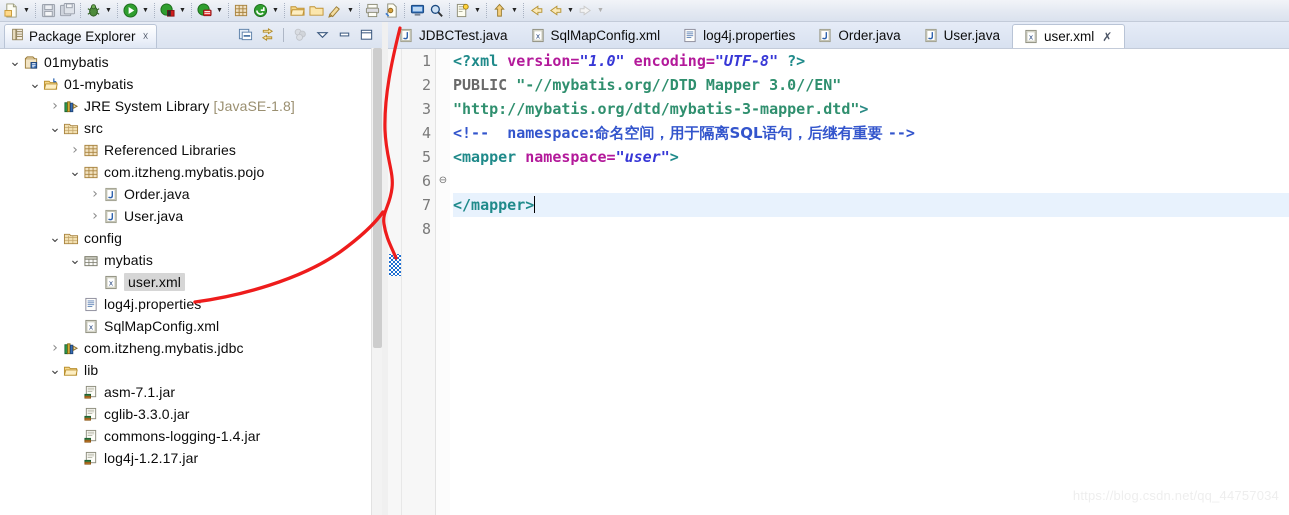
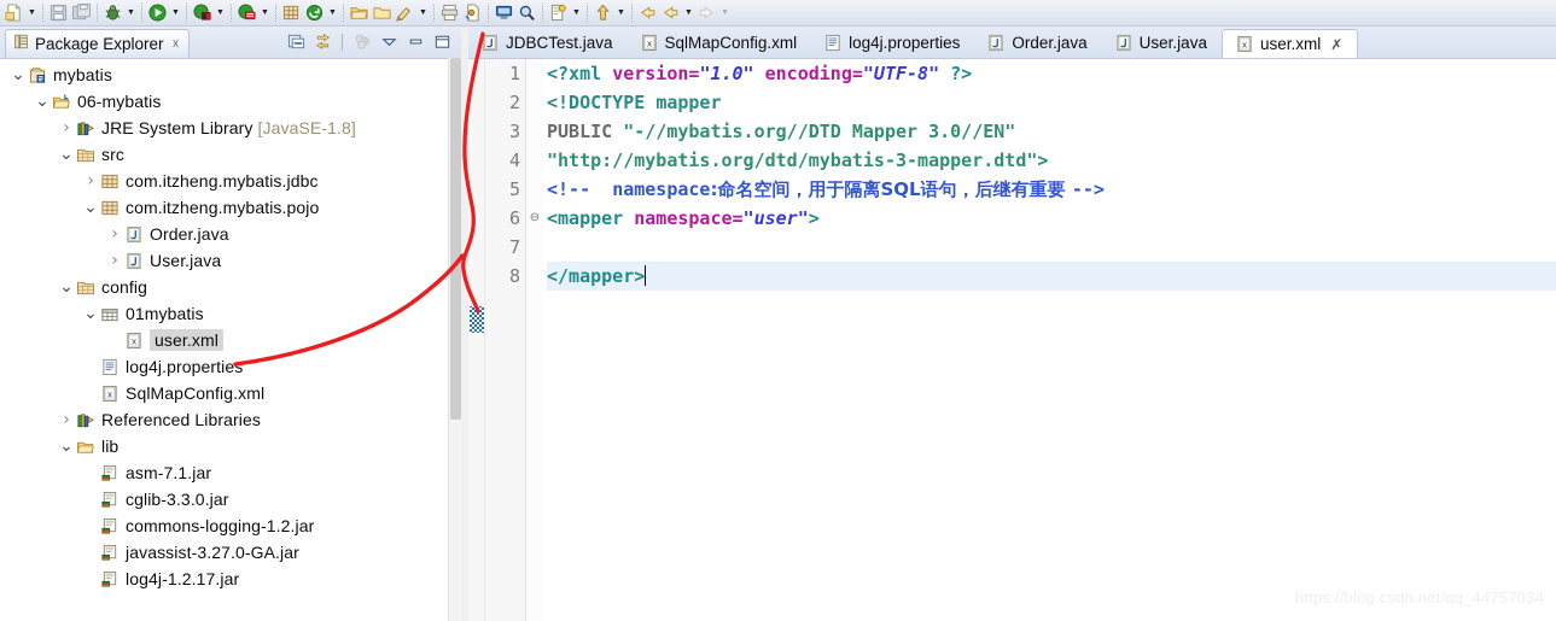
  Package Explorer
  ☓
  ⌄
- 01mybatis
+ mybatis
  ⌄
- 01-mybatis
+ 06-mybatis
  ›
  JRE System Library [JavaSE-1.8]
  ⌄
  src
  ›
- Referenced Libraries
+ com.itzheng.mybatis.jdbc
  ⌄
  com.itzheng.mybatis.pojo
  ›
  Order.java
  ›
  User.java
  ⌄
  config
  ⌄
- mybatis
+ 01mybatis
  x
  user.xml
  log4j.properties
  x
  SqlMapConfig.xml
  ›
- com.itzheng.mybatis.jdbc
+ Referenced Libraries
  ⌄
  lib
  asm-7.1.jar
  cglib-3.3.0.jar
- commons-logging-1.4.jar
+ commons-logging-1.2.jar
+ javassist-3.27.0-GA.jar
  log4j-1.2.17.jar
  JDBCTest.java
  x
  SqlMapConfig.xml
  log4j.properties
  Order.java
  User.java
  x
  user.xml
  ✗
  1
  2
  3
  4
  5
  6
  7
  8
  ⊖
  <?xml version="1.0" encoding="UTF-8" ?>
+ <!DOCTYPE mapper
  PUBLIC "-//mybatis.org//DTD Mapper 3.0//EN"
  "http://mybatis.org/dtd/mybatis-3-mapper.dtd">
  <!-- namespace:命名空间，用于隔离SQL语句，后继有重要 -->
  <mapper namespace="user">
  </mapper>
